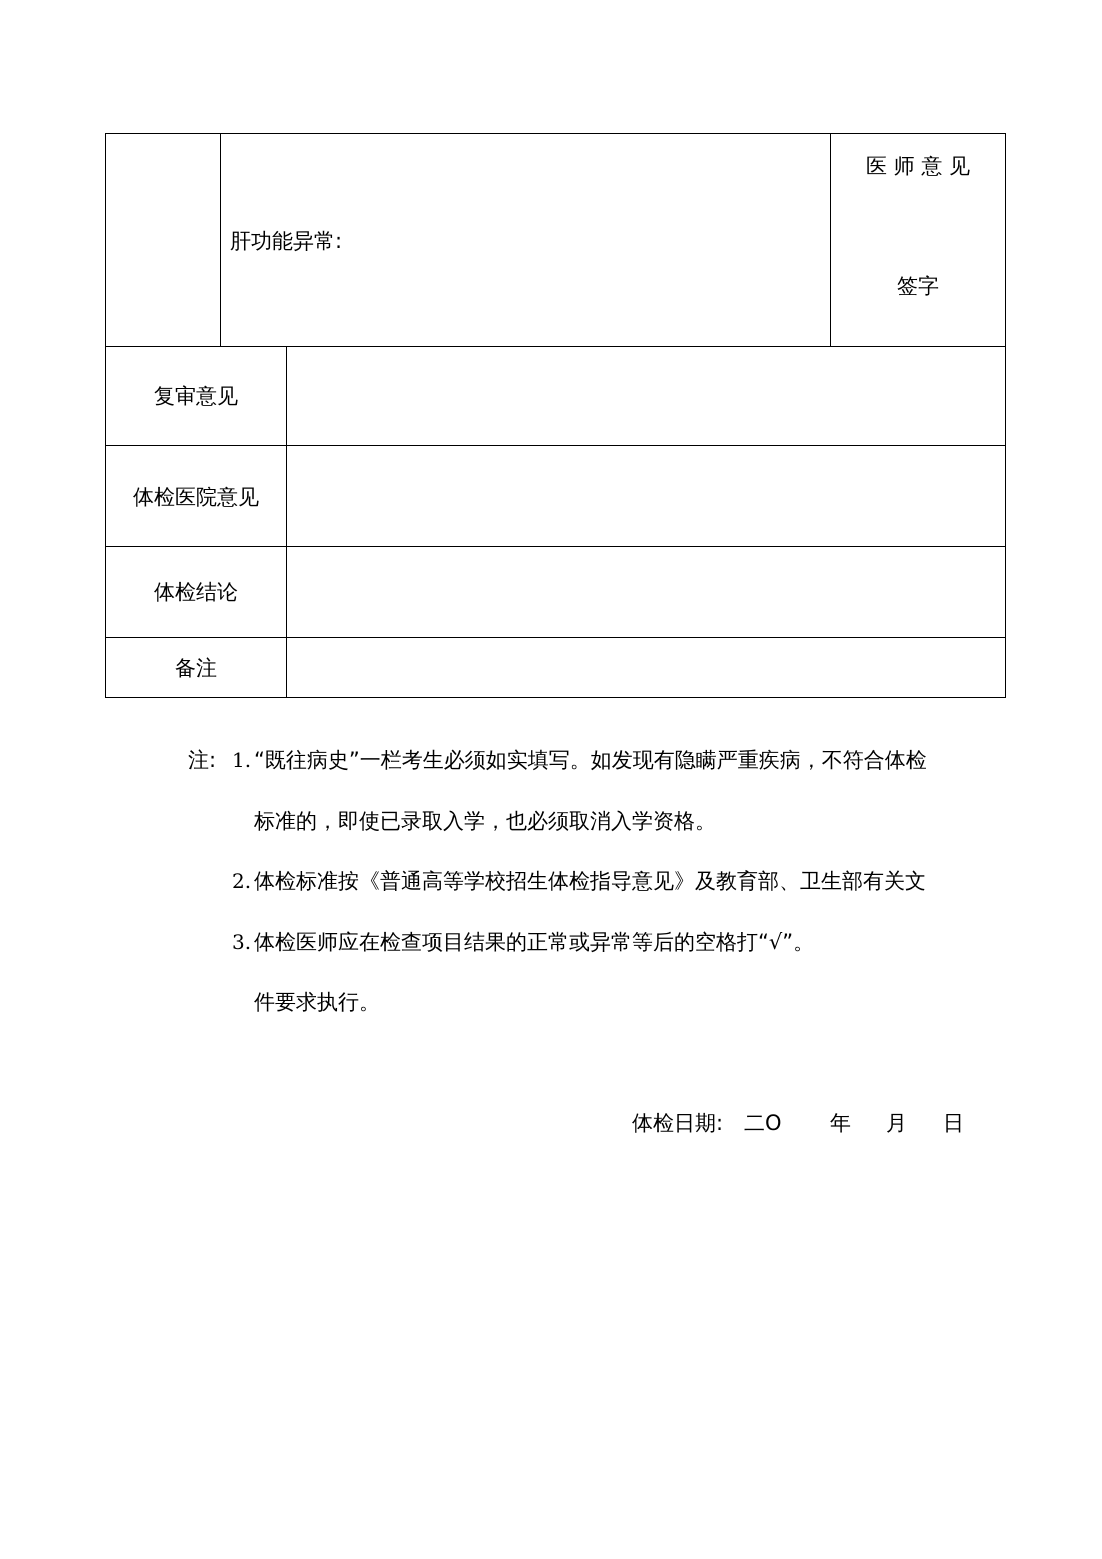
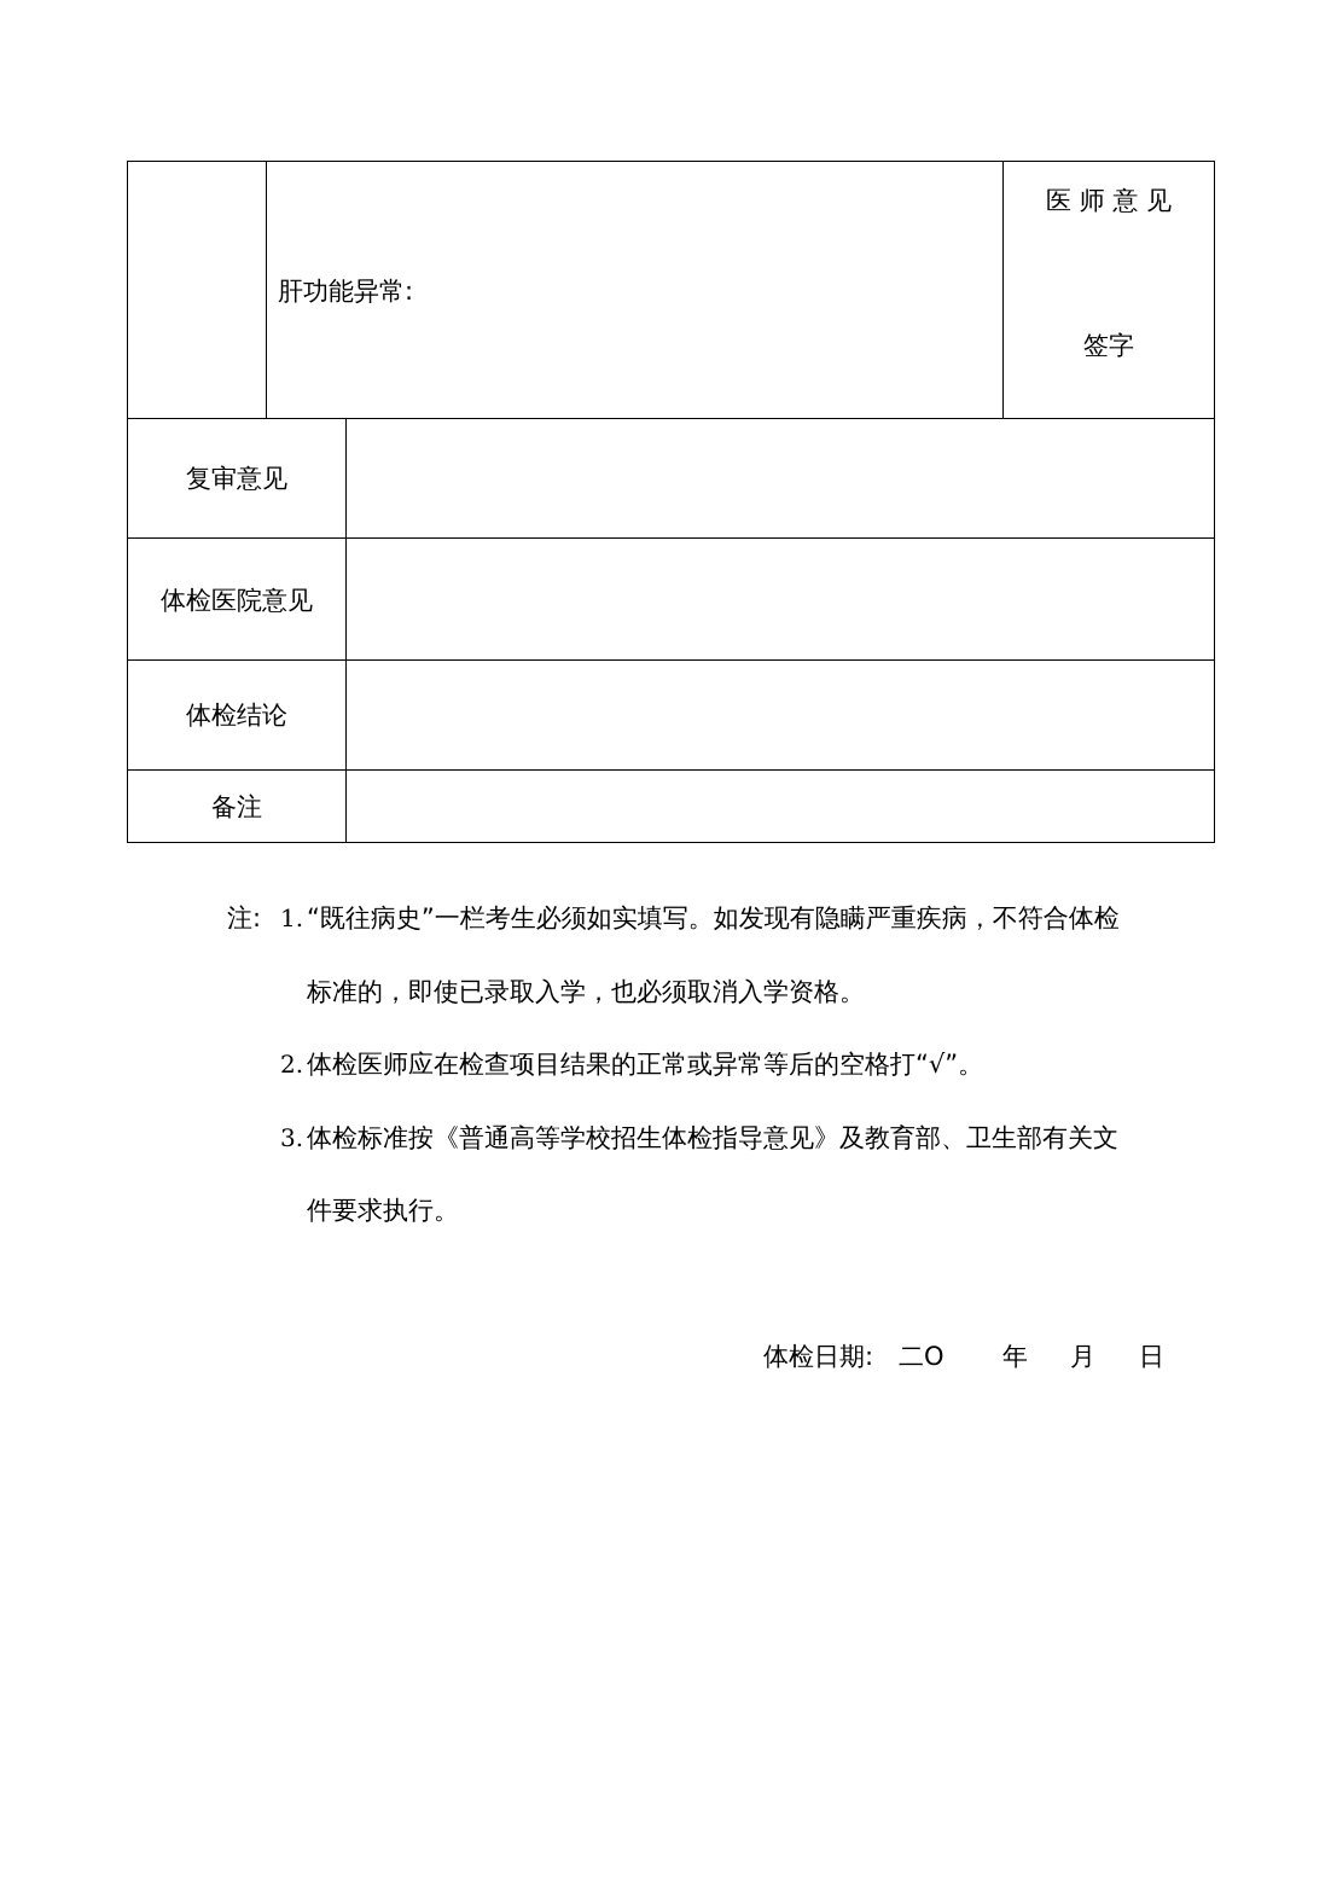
  肝功能异常:
  医 师 意 见
  签字
  复审意见
  体检医院意见
  体检结论
  备注
  注:
  1.
  “既往病史”一栏考生必须如实填写。如发现有隐瞒严重疾病，不符合体检
  标准的，即使已录取入学，也必须取消入学资格。
  2.
- 体检标准按《普通高等学校招生体检指导意见》及教育部、卫生部有关文
+ 体检医师应在检查项目结果的正常或异常等后的空格打“√”。
  3.
- 体检医师应在检查项目结果的正常或异常等后的空格打“√”。
+ 体检标准按《普通高等学校招生体检指导意见》及教育部、卫生部有关文
  件要求执行。
  体检日期:
  二O
  年
  月
  日
